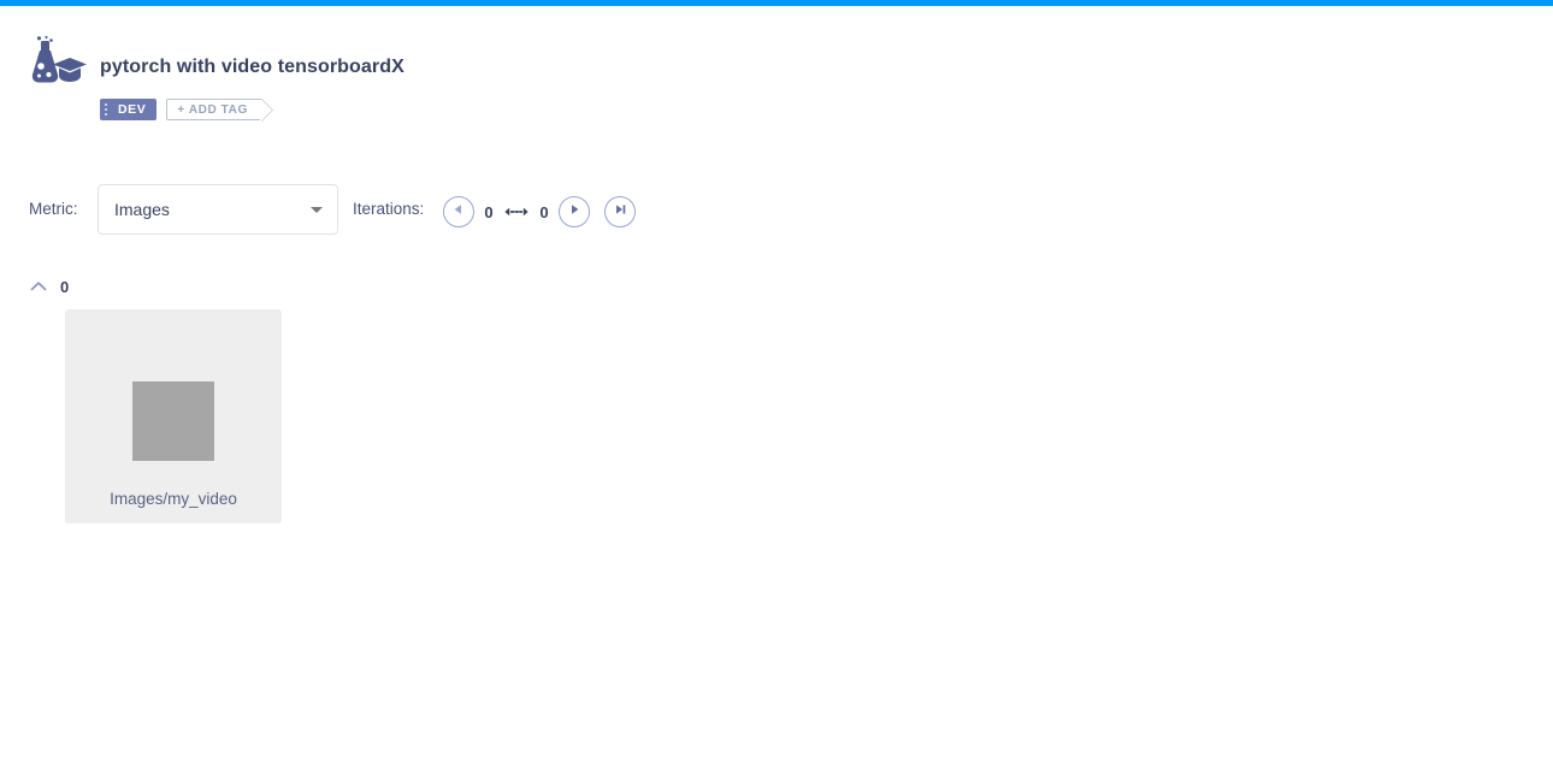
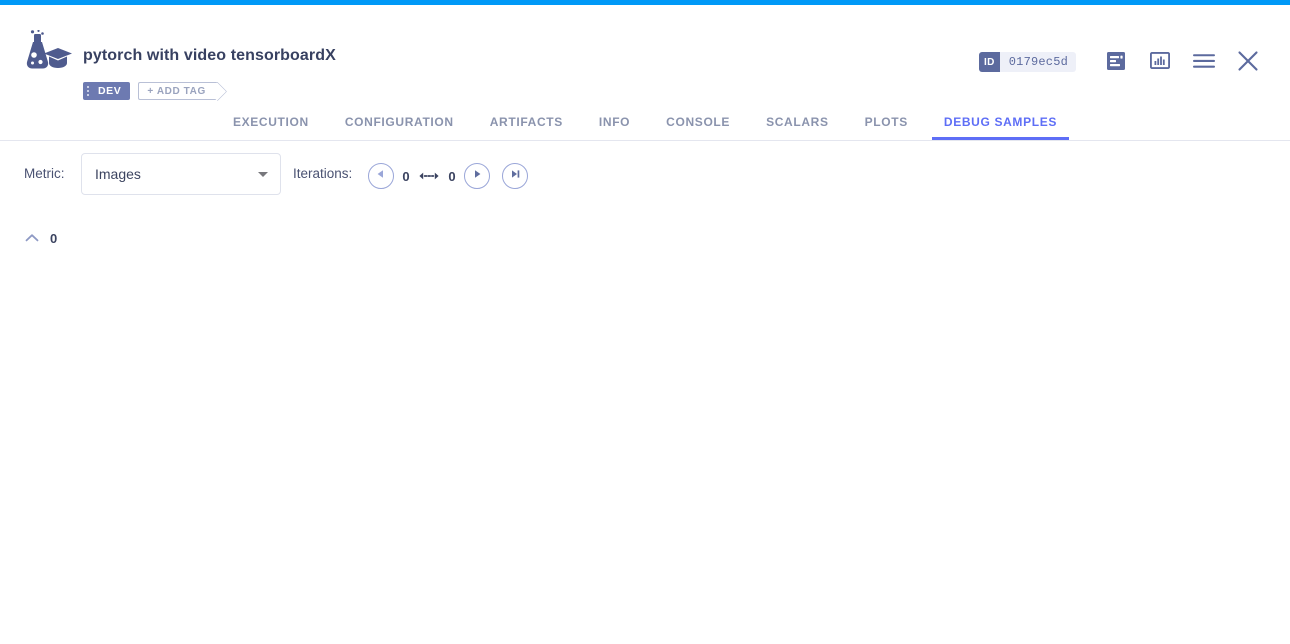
  pytorch with video tensorboardX
  DEV
  + ADD TAG
+ ID
+ 0179ec5d
+ EXECUTION
+ CONFIGURATION
+ ARTIFACTS
+ INFO
+ CONSOLE
+ SCALARS
+ PLOTS
+ DEBUG SAMPLES
  Metric:
  Images
  Iterations:
  0
  0
  0
- Images/my_video
